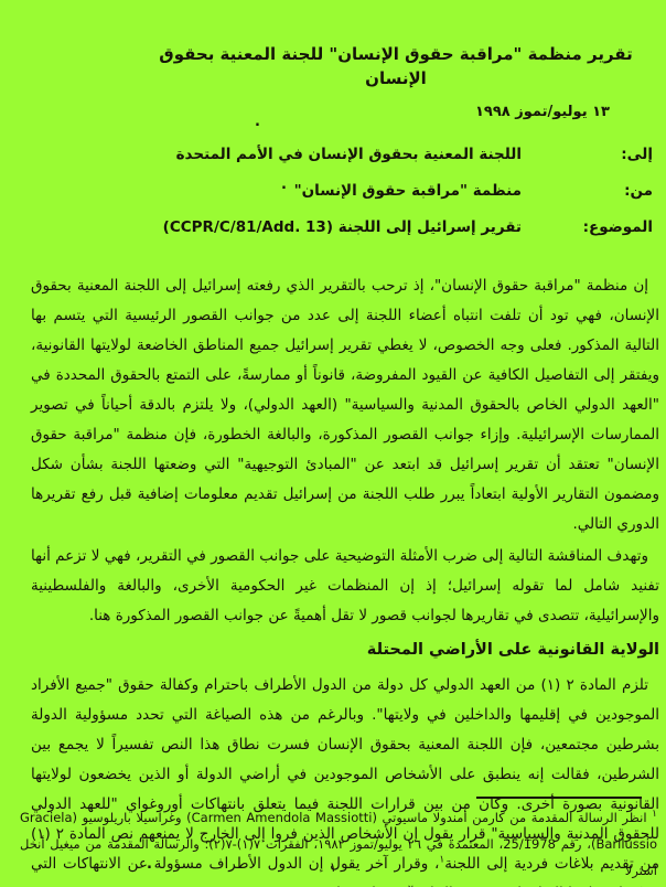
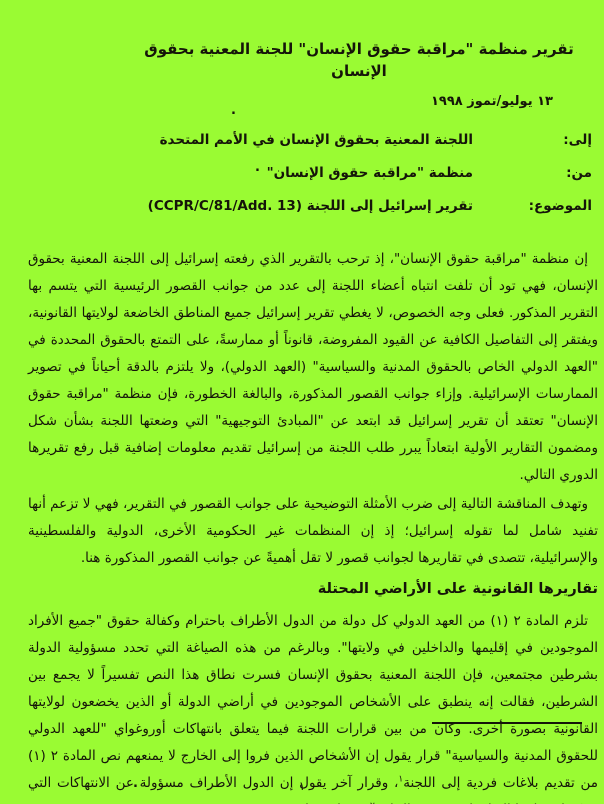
  تقرير منظمة "مراقبة حقوق الإنسان" للجنة المعنية بحقوق الإنسان
  .
  ١٣ يوليو/تموز ١٩٩٨
  إلى:
  اللجنة المعنية بحقوق الإنسان في الأمم المتحدة
  من:
  منظمة "مراقبة حقوق الإنسان"
  الموضوع:
  تقرير إسرائيل إلى اللجنة (CCPR/C/81/Add. 13)
  .
- إن منظمة "مراقبة حقوق الإنسان"، إذ ترحب بالتقرير الذي رفعته إسرائيل إلى اللجنة المعنية بحقوق الإنسان، فهي تود أن تلفت انتباه أعضاء اللجنة إلى عدد من جوانب القصور الرئيسية التي يتسم بها التالية المذكور. فعلى وجه الخصوص، لا يغطي تقرير إسرائيل جميع المناطق الخاضعة لولايتها القانونية، ويفتقر إلى التفاصيل الكافية عن القيود المفروضة، قانوناً أو ممارسةً، على التمتع بالحقوق المحددة في "العهد الدولي الخاص بالحقوق المدنية والسياسية" (العهد الدولي)، ولا يلتزم بالدقة أحياناً في تصوير الممارسات الإسرائيلية. وإزاء جوانب القصور المذكورة، والبالغة الخطورة، فإن منظمة "مراقبة حقوق الإنسان" تعتقد أن تقرير إسرائيل قد ابتعد عن "المبادئ التوجيهية" التي وضعتها اللجنة بشأن شكل ومضمون التقارير الأولية ابتعاداً يبرر طلب اللجنة من إسرائيل تقديم معلومات إضافية قبل رفع تقريرها الدوري التالي.
+ إن منظمة "مراقبة حقوق الإنسان"، إذ ترحب بالتقرير الذي رفعته إسرائيل إلى اللجنة المعنية بحقوق الإنسان، فهي تود أن تلفت انتباه أعضاء اللجنة إلى عدد من جوانب القصور الرئيسية التي يتسم بها التقرير المذكور. فعلى وجه الخصوص، لا يغطي تقرير إسرائيل جميع المناطق الخاضعة لولايتها القانونية، ويفتقر إلى التفاصيل الكافية عن القيود المفروضة، قانوناً أو ممارسةً، على التمتع بالحقوق المحددة في "العهد الدولي الخاص بالحقوق المدنية والسياسية" (العهد الدولي)، ولا يلتزم بالدقة أحياناً في تصوير الممارسات الإسرائيلية. وإزاء جوانب القصور المذكورة، والبالغة الخطورة، فإن منظمة "مراقبة حقوق الإنسان" تعتقد أن تقرير إسرائيل قد ابتعد عن "المبادئ التوجيهية" التي وضعتها اللجنة بشأن شكل ومضمون التقارير الأولية ابتعاداً يبرر طلب اللجنة من إسرائيل تقديم معلومات إضافية قبل رفع تقريرها الدوري التالي.
- وتهدف المناقشة التالية إلى ضرب الأمثلة التوضيحية على جوانب القصور في التقرير، فهي لا تزعم أنها تفنيد شامل لما تقوله إسرائيل؛ إذ إن المنظمات غير الحكومية الأخرى، والبالغة والفلسطينية والإسرائيلية، تتصدى في تقاريرها لجوانب قصور لا تقل أهميةً عن جوانب القصور المذكورة هنا.
+ وتهدف المناقشة التالية إلى ضرب الأمثلة التوضيحية على جوانب القصور في التقرير، فهي لا تزعم أنها تفنيد شامل لما تقوله إسرائيل؛ إذ إن المنظمات غير الحكومية الأخرى، الدولية والفلسطينية والإسرائيلية، تتصدى في تقاريرها لجوانب قصور لا تقل أهميةً عن جوانب القصور المذكورة هنا.
- الولاية القانونية على الأراضي المحتلة
+ تقاريرها القانونية على الأراضي المحتلة
  تلزم المادة ٢ (١) من العهد الدولي كل دولة من الدول الأطراف باحترام وكفالة حقوق "جميع الأفراد الموجودين في إقليمها والداخلين في ولايتها". وبالرغم من هذه الصياغة التي تحدد مسؤولية الدولة بشرطين مجتمعين، فإن اللجنة المعنية بحقوق الإنسان فسرت نطاق هذا النص تفسيراً لا يجمع بين الشرطين، فقالت إنه ينطبق على الأشخاص الموجودين في أراضي الدولة أو الذين يخضعون لولايتها القانونية بصورة أخرى. وكان من بين قرارات اللجنة فيما يتعلق بانتهاكات أوروغواي "للعهد الدولي للحقوق المدنية والسياسية" قرار يقول إن الأشخاص الذين فروا إلى الخارج لا يمنعهم نص المادة ٢ (١) من تقديم بلاغات فردية إلى اللجنة١، وقرار آخر يقول إن الدول الأطراف مسؤولة عن الانتهاكات التي
- ١ انظر الرسالة المقدمة من كارمن أمندولا ماسيوتي (Carmen Amendola Massiotti) وغراسيلا باريلوسيو (Graciela Barilussio)، رقم 25/1978، المعتمدة في ٢٦ يوليو/تموز ١٩٨٢، الفقرات ٧(١)-٧(٢)؛ والرسالة المقدمة من ميغيل أنخل استرلا
  .
  ١
